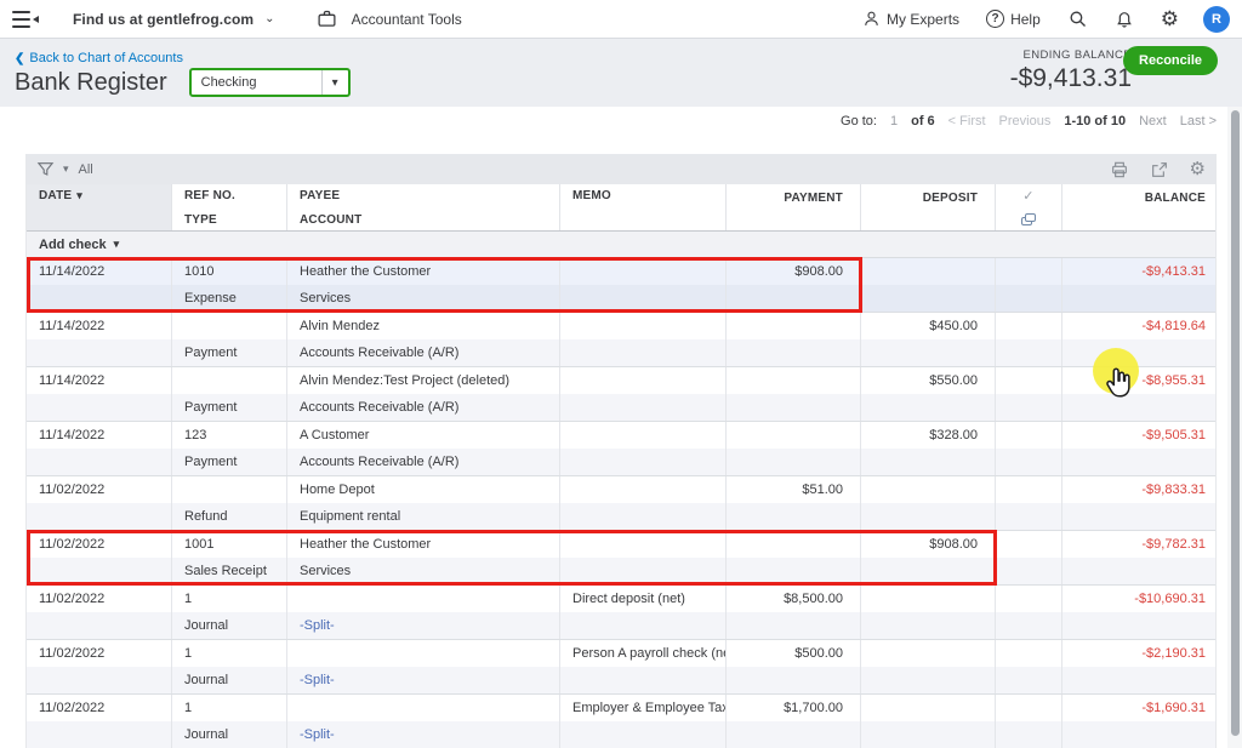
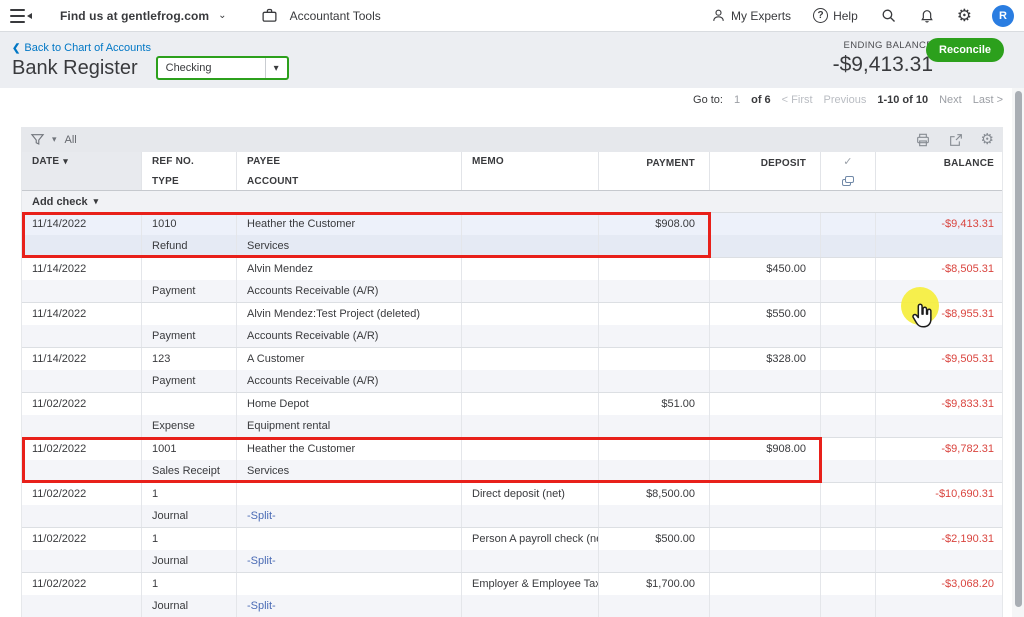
  Find us at gentlefrog.com
  ⌄
  Accountant Tools
  My Experts
  ?
  Help
  ⚙
  R
  ❮
  Back to Chart of Accounts
  Bank Register
  Checking
  ▾
  ENDING BALANC
  -$9,413.31
  Reconcile
  Go to:
  1
  of 6
  < First
  Previous
  1-10 of 10
  Next
  Last >
  ▾
  All
  ⚙
  DATE ▾
  REF NO.
  TYPE
  PAYEE
  ACCOUNT
  MEMO
  PAYMENT
  DEPOSIT
  ✓
  BALANCE
  Add check
  ▾
  11/14/2022
  1010
  Heather the Customer
  $908.00
  -$9,413.31
- Expense
+ Refund
  Services
  11/14/2022
  Alvin Mendez
  $450.00
- -$4,819.64
+ -$8,505.31
  Payment
  Accounts Receivable (A/R)
  11/14/2022
  Alvin Mendez:Test Project (deleted)
  $550.00
  -$8,955.31
  Payment
  Accounts Receivable (A/R)
  11/14/2022
  123
  A Customer
  $328.00
  -$9,505.31
  Payment
  Accounts Receivable (A/R)
  11/02/2022
  Home Depot
  $51.00
  -$9,833.31
- Refund
+ Expense
  Equipment rental
  11/02/2022
  1001
  Heather the Customer
  $908.00
  -$9,782.31
  Sales Receipt
  Services
  11/02/2022
  1
  Direct deposit (net)
  $8,500.00
  -$10,690.31
  Journal
  -Split-
  11/02/2022
  1
  Person A payroll check (n
  $500.00
  -$2,190.31
  Journal
  -Split-
  11/02/2022
  1
  Employer & Employee Tax
  $1,700.00
- -$1,690.31
+ -$3,068.20
  Journal
  -Split-
